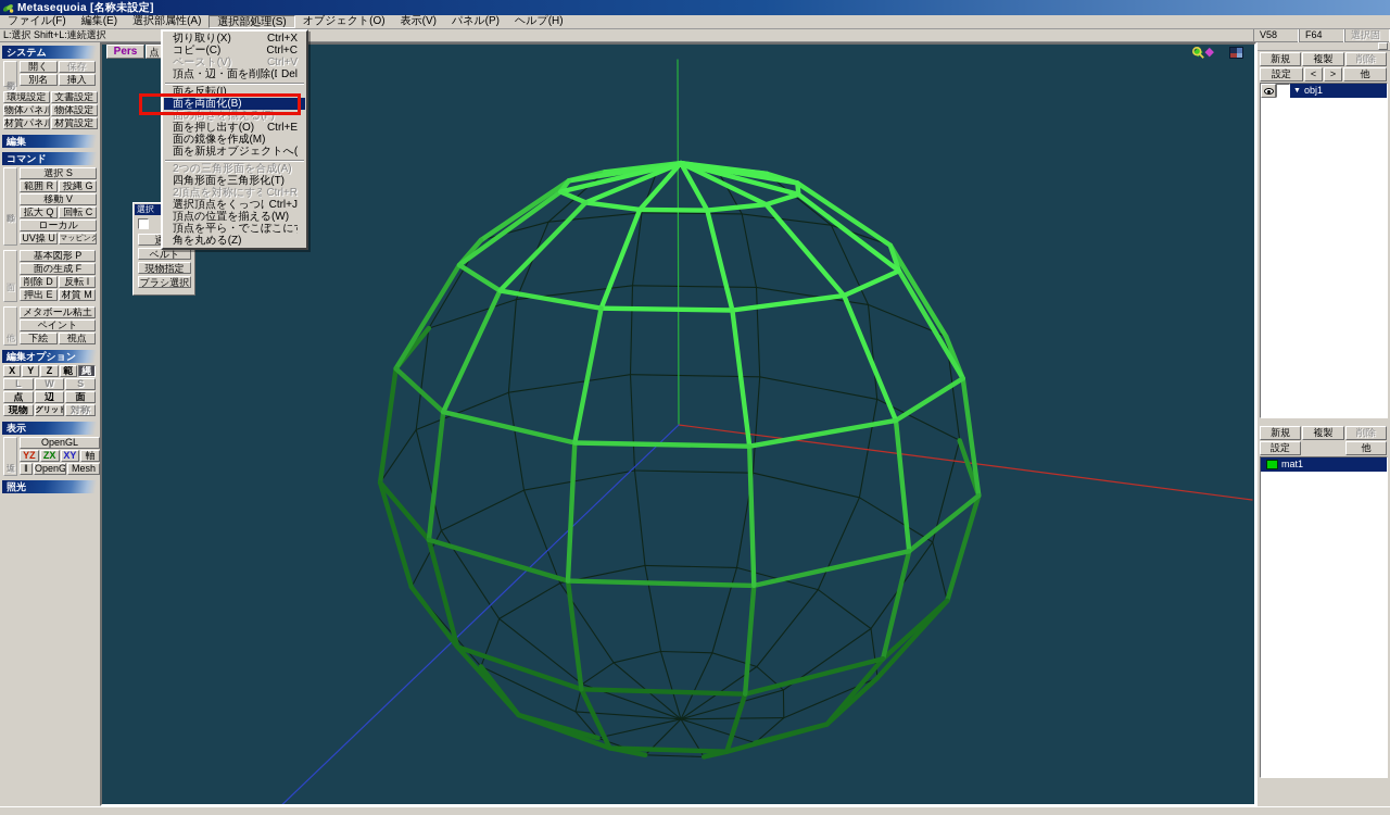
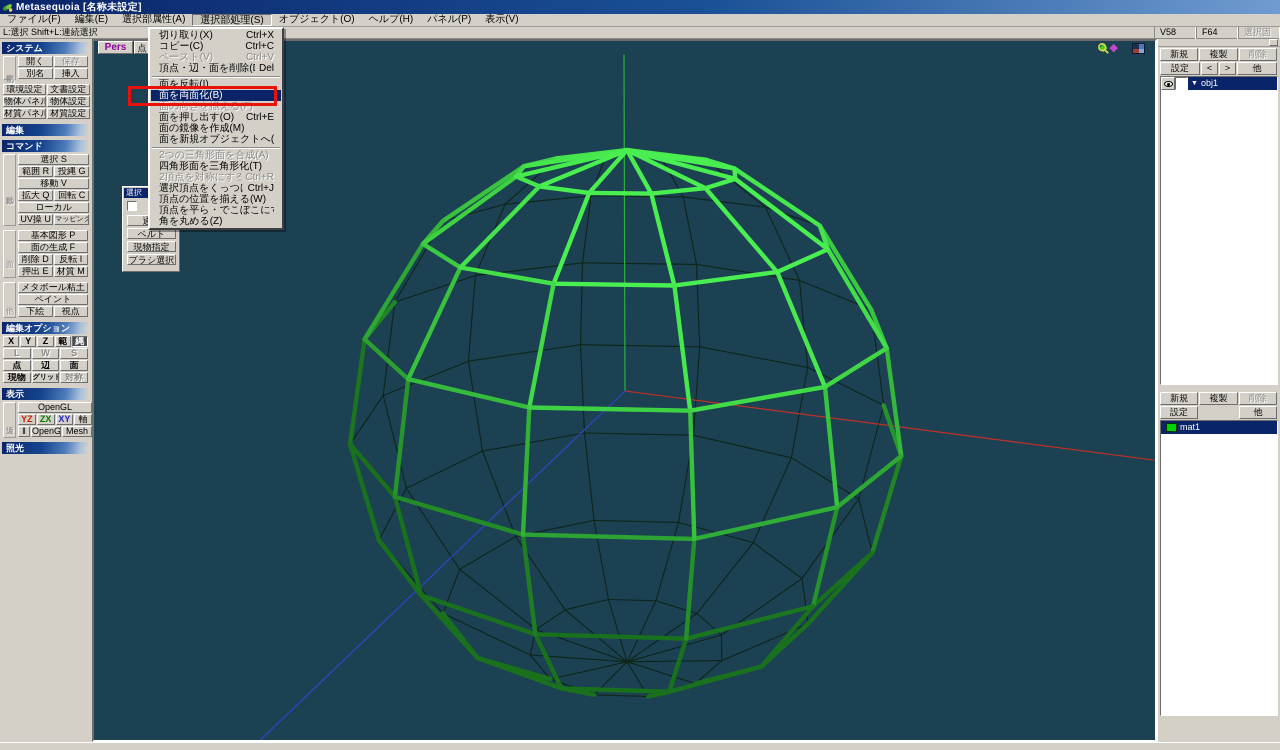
  Metasequoia [名称未設定]
  ファイル(F)
  編集(E)
  選択部属性(A)
  選択部処理(S)
  オブジェクト(O)
- 表示(V)
+ ヘルプ(H)
  パネル(P)
- ヘルプ(H)
+ 表示(V)
  L:選択 Shift+L:連続選択
  V58
  F64
  選択固
  システム
  開く
  保存
  別名
  挿入
  環境設定
  文書設定
  物体パネル
  物体設定
  材質パネル
  材質設定
  編集
  コマンド
  選択 S
  範囲 R
  投縄 G
  移動 V
  拡大 Q
  回転 C
  ローカル
  UV操 U
  基本図形 P
  面の生成 F
  削除 D
  反転 I
  押出 E
  材質 M
  メタボール粘土
  ペイント
  下絵
  視点
  編集オプション
  X
  Y
  Z
  範
  縄
  L
  W
  S
  点
  辺
  面
  現物
  対称
  表示
  OpenGL
  YZ
  ZX
  XY
  軸
  ‖
  OpenG
  Mesh
  照光
  Pers
  点
  ◆
  ◆
  選択
  ベルト
  現物指定
  ブラシ選択
  切り取り(X)
  Ctrl+X
  コピー(C)
  Ctrl+C
  ペースト(V)
  Ctrl+V
  頂点・辺・面を削除(
  Del
  面を反転(I)
  面を両面化(B)
  面の向きを揃える(F)
  面を押し出す(O)
  Ctrl+E
  面の鏡像を作成(M)
  面を新規オブジェクトへ(
  2つの三角形面を合成(A)
  四角形面を三角形化(T)
  2頂点を対称にする
  Ctrl+R
  Ctrl+J
  頂点の位置を揃える(W)
  角を丸める(Z)
  新規
  複製
  削除
  設定
  <
  >
  他
  obj1
  新規
  複製
  削除
  設定
  他
  mat1
